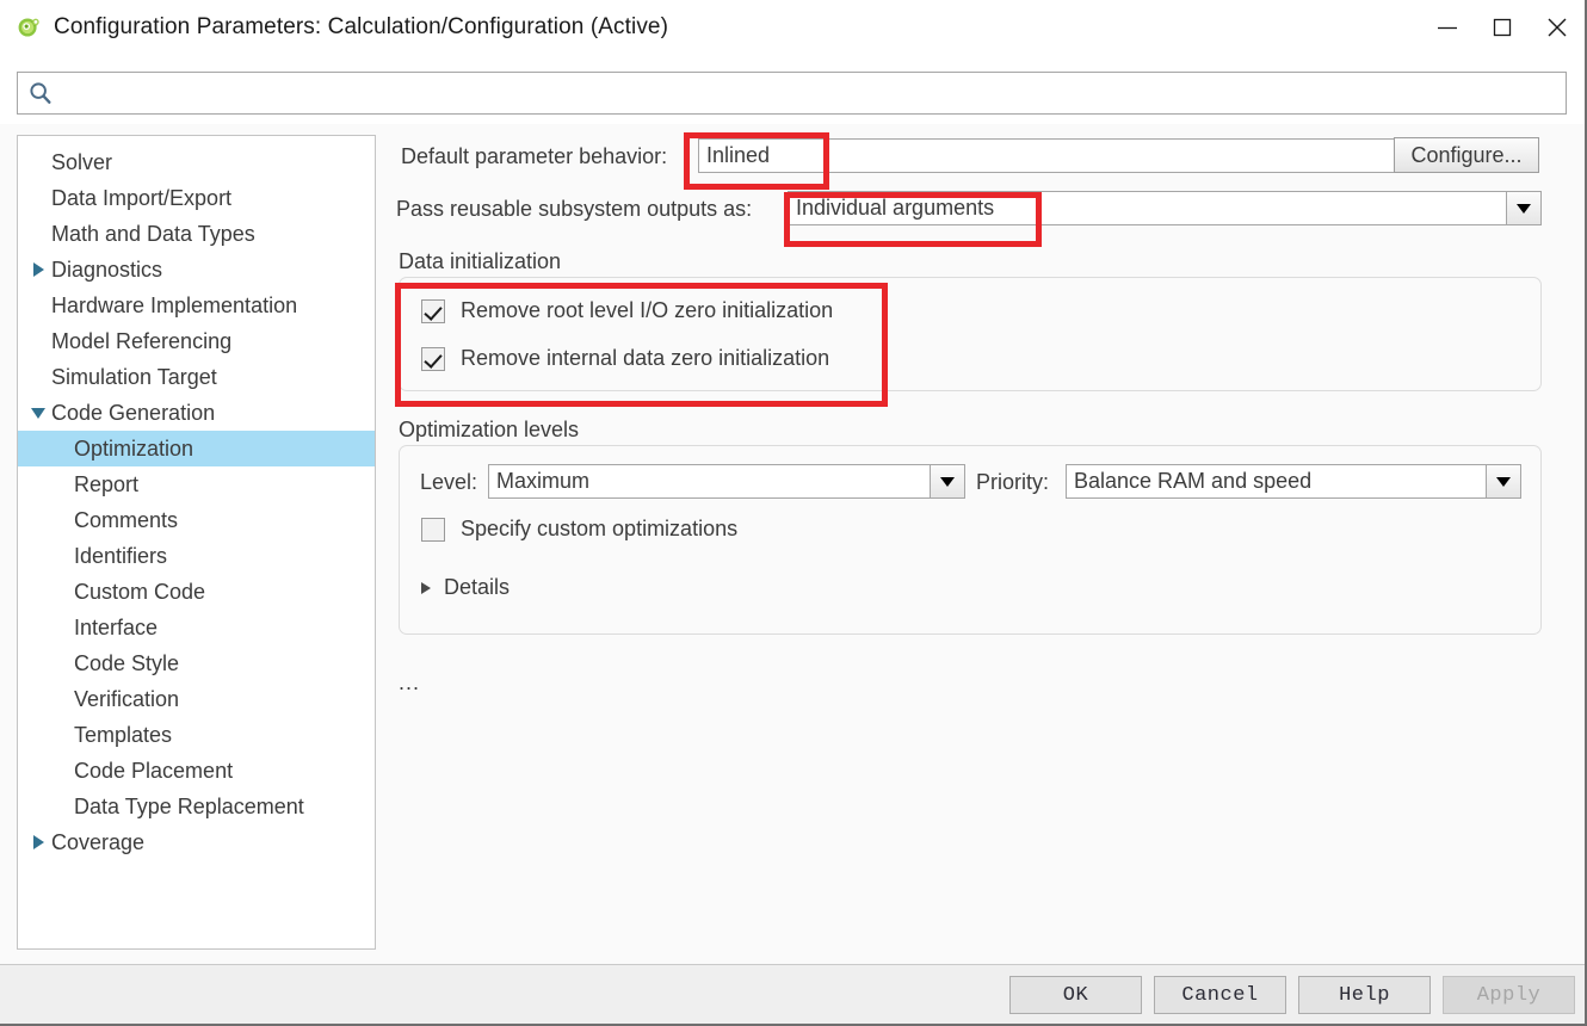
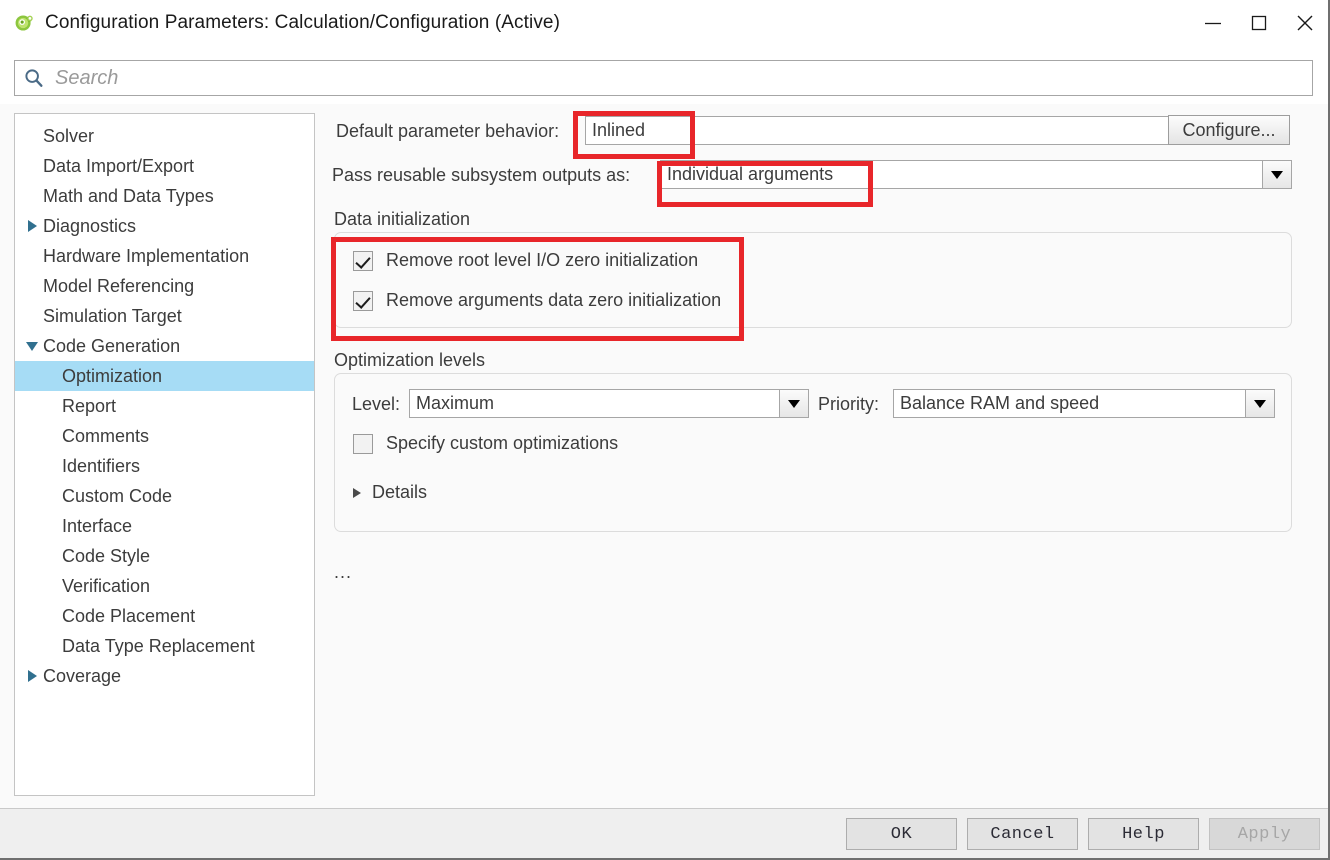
  Configuration Parameters: Calculation/Configuration (Active)
+ Search
  Solver
  Data Import/Export
  Math and Data Types
  Diagnostics
  Hardware Implementation
  Model Referencing
  Simulation Target
  Code Generation
  Optimization
  Report
  Comments
  Identifiers
  Custom Code
  Interface
  Code Style
  Verification
- Templates
  Code Placement
  Data Type Replacement
  Coverage
  Default parameter behavior:
  Inlined
  Configure...
  Pass reusable subsystem outputs as:
  Individual arguments
  Data initialization
  Remove root level I/O zero initialization
- Remove internal data zero initialization
+ Remove arguments data zero initialization
  Optimization levels
  Level:
  Maximum
  Priority:
  Balance RAM and speed
  Specify custom optimizations
  Details
  ...
  OK
  Cancel
  Help
  Apply
